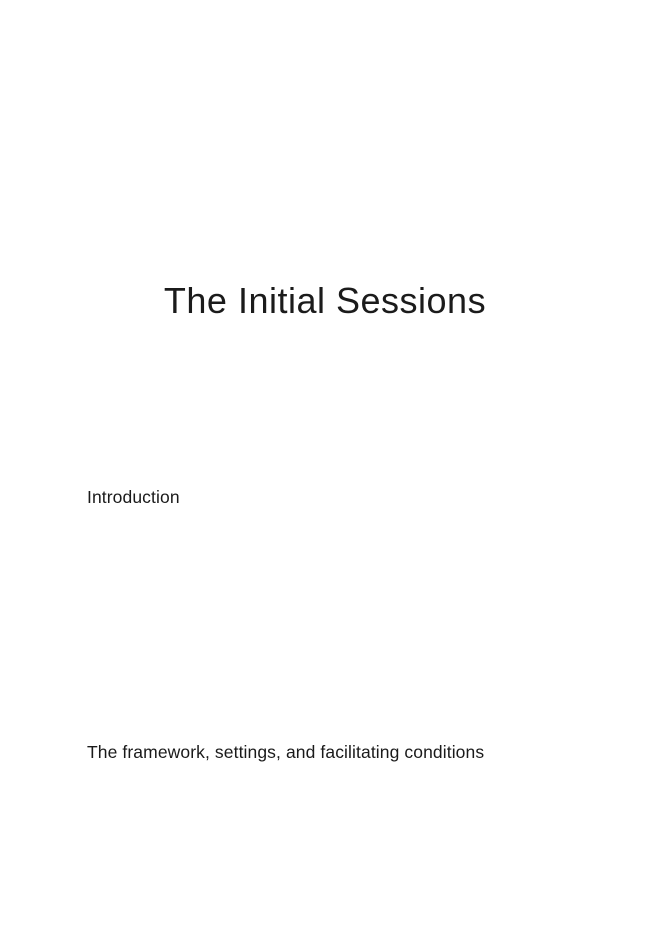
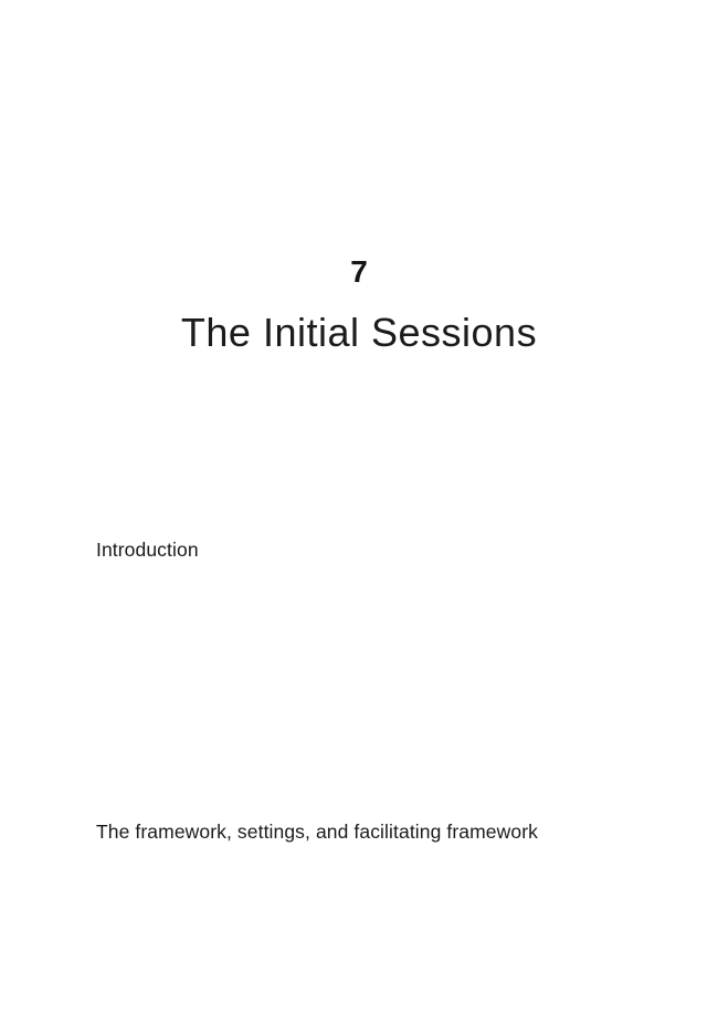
+ 7
  The Initial Sessions
  Introduction
- The framework, settings, and facilitating conditions
+ The framework, settings, and facilitating framework
